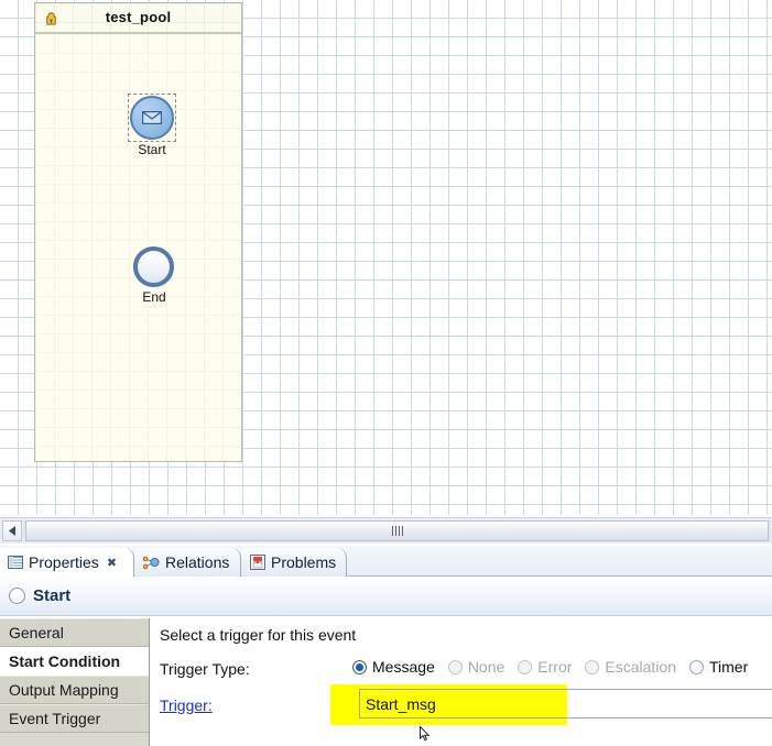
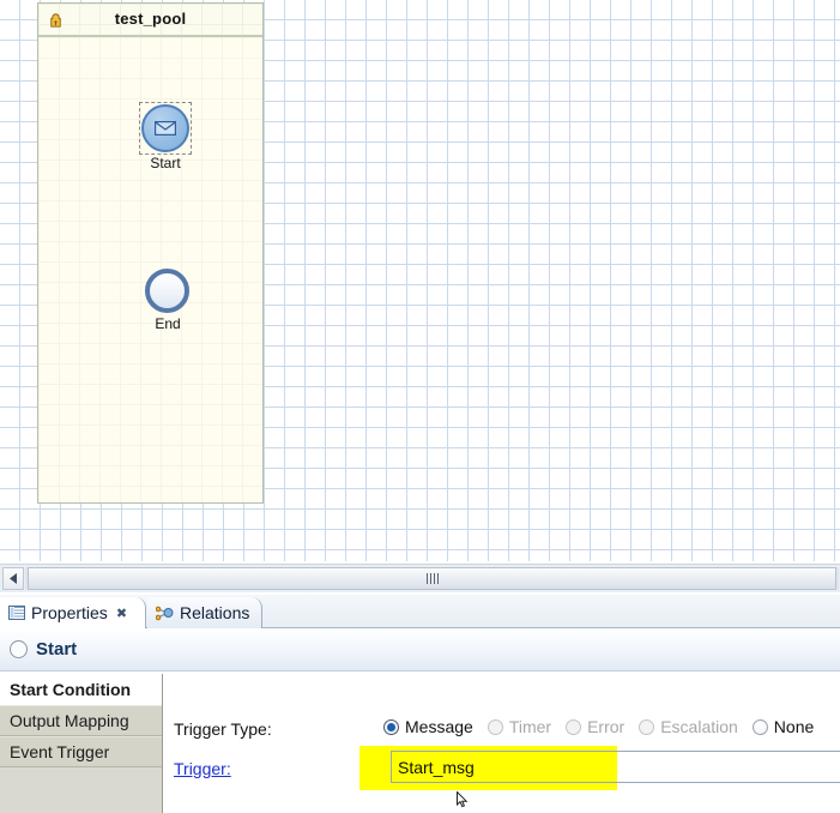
  test_pool
  Start
  End
  Properties
  ✖
  Relations
- Problems
  Start
- General
  Start Condition
  Output Mapping
  Event Trigger
- Select a trigger for this event
  Trigger Type:
  Message
- None
+ Timer
  Error
  Escalation
- Timer
+ None
  Trigger:
  Start_msg
